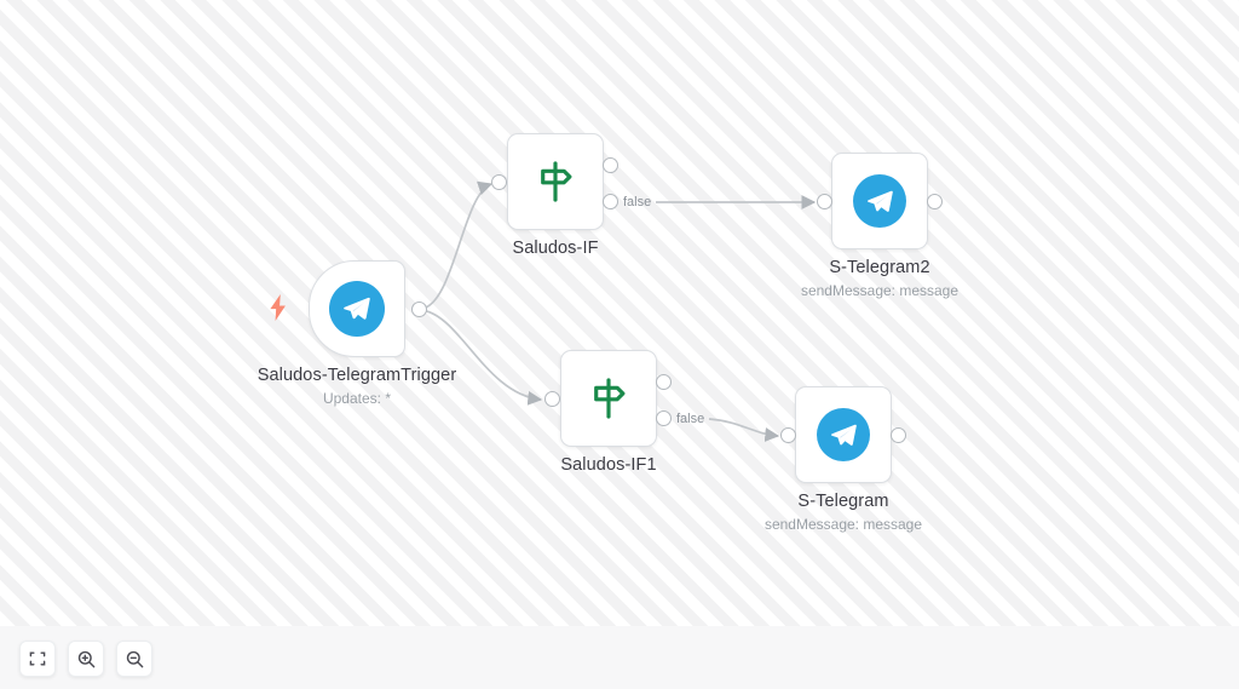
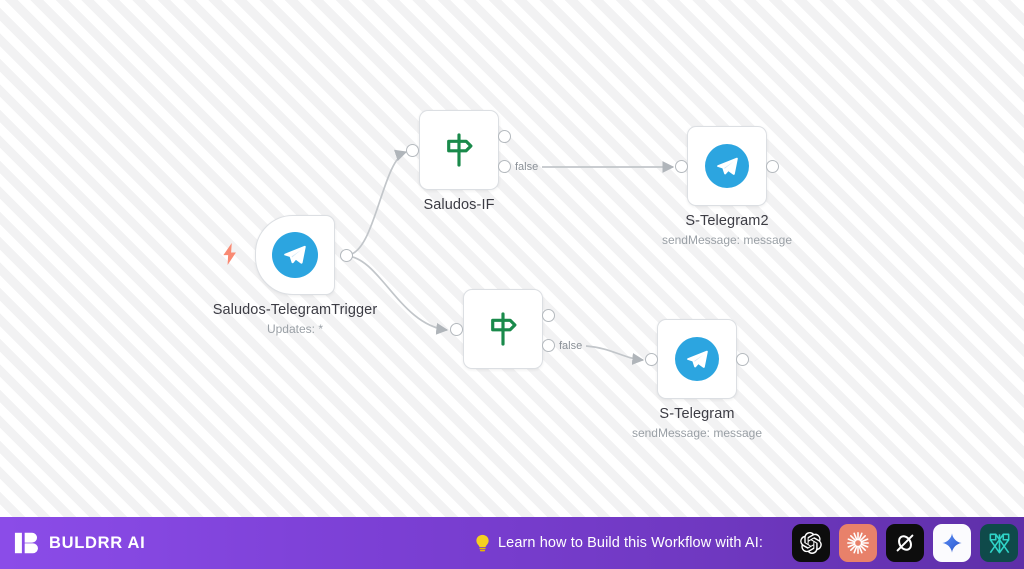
  Saludos-TelegramTrigger
  Updates: *
  Saludos-IF
  false
- Saludos-IF1
  false
  S-Telegram2
  sendMessage: message
  S-Telegram
  sendMessage: message
+ BULDRR AI
+ Learn how to Build this Workflow with AI:
